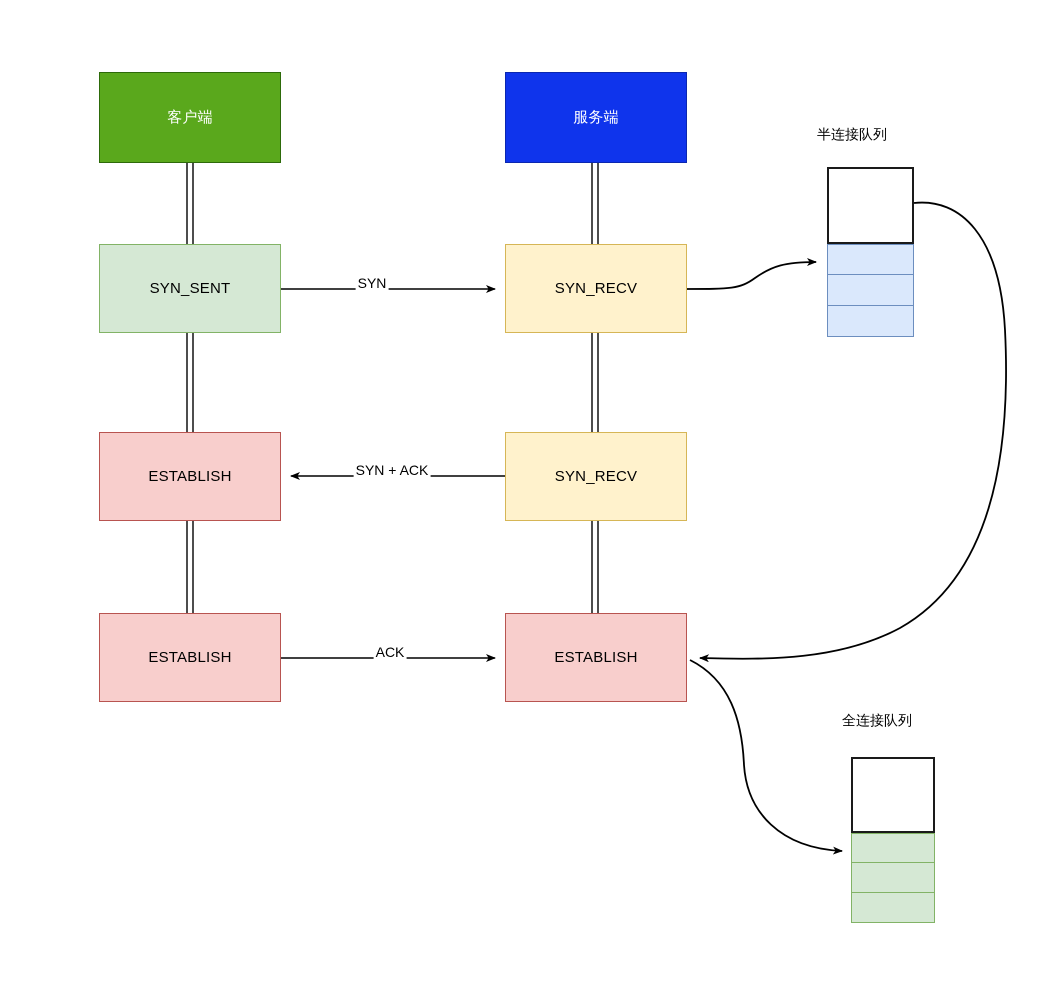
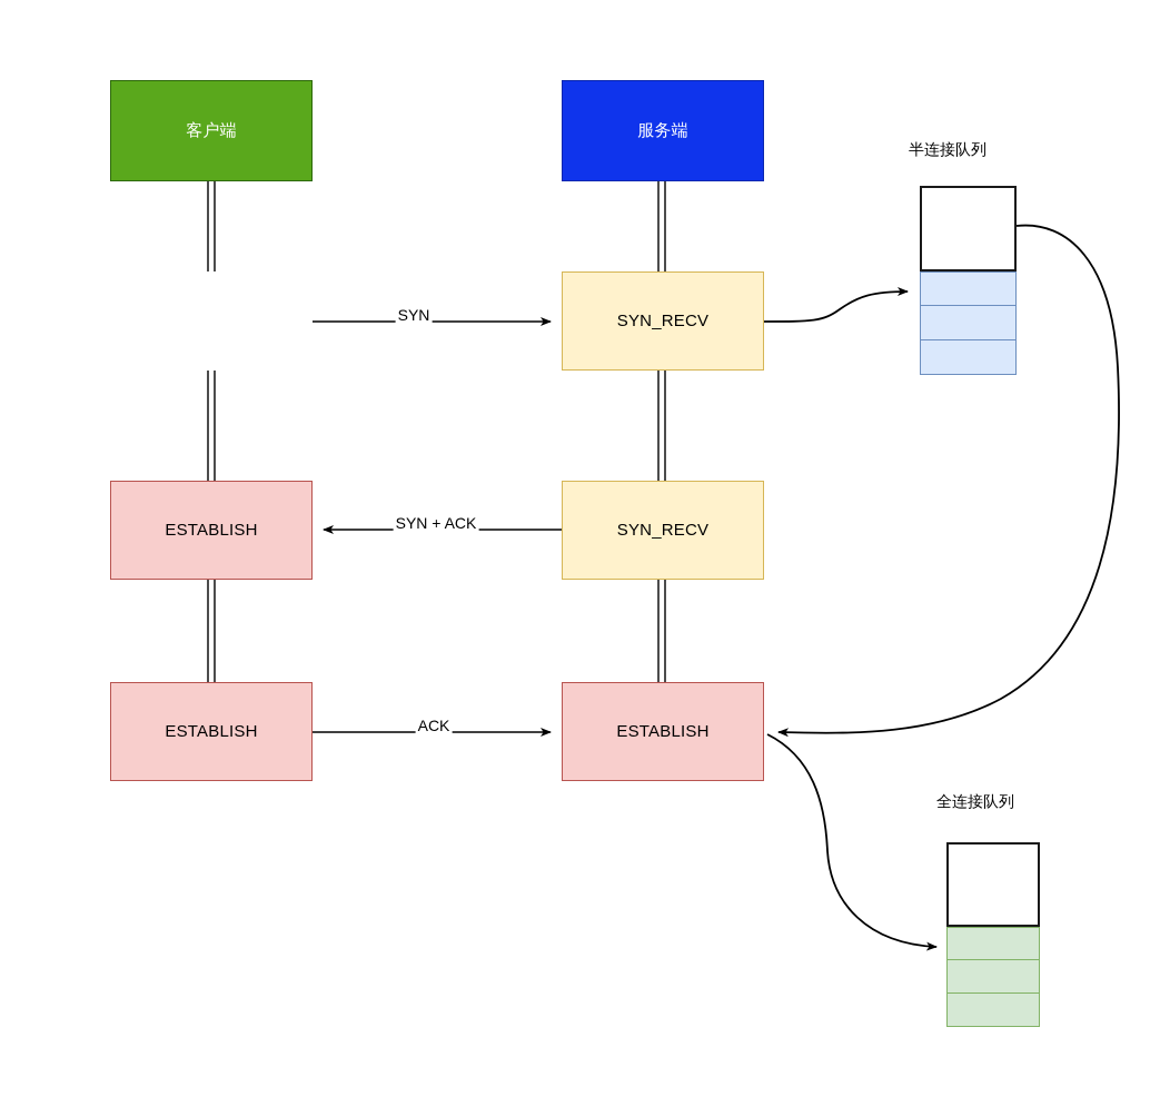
  客户端
  服务端
- SYN_SENT
  SYN_RECV
  ESTABLISH
  SYN_RECV
  ESTABLISH
  ESTABLISH
  SYN
  SYN + ACK
  ACK
  半连接队列
  全连接队列
